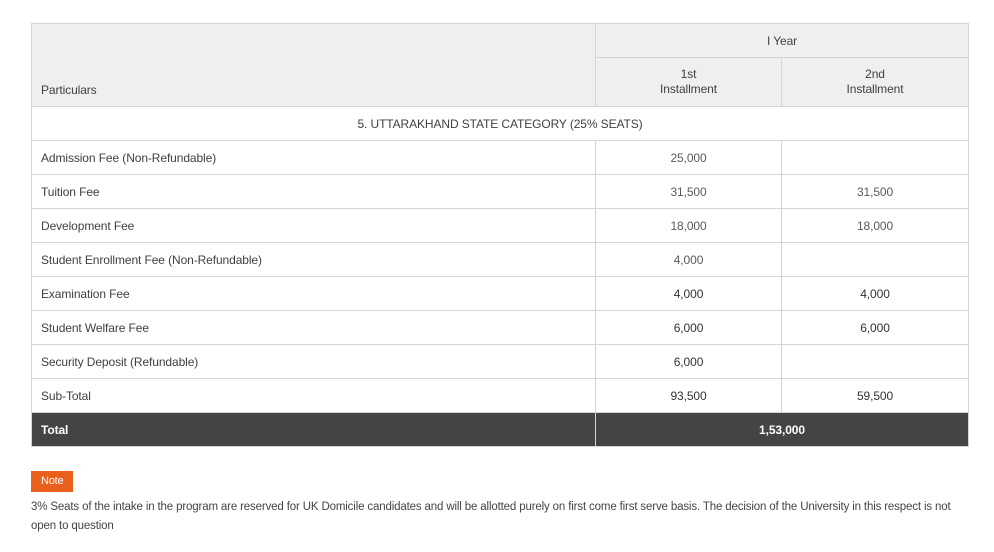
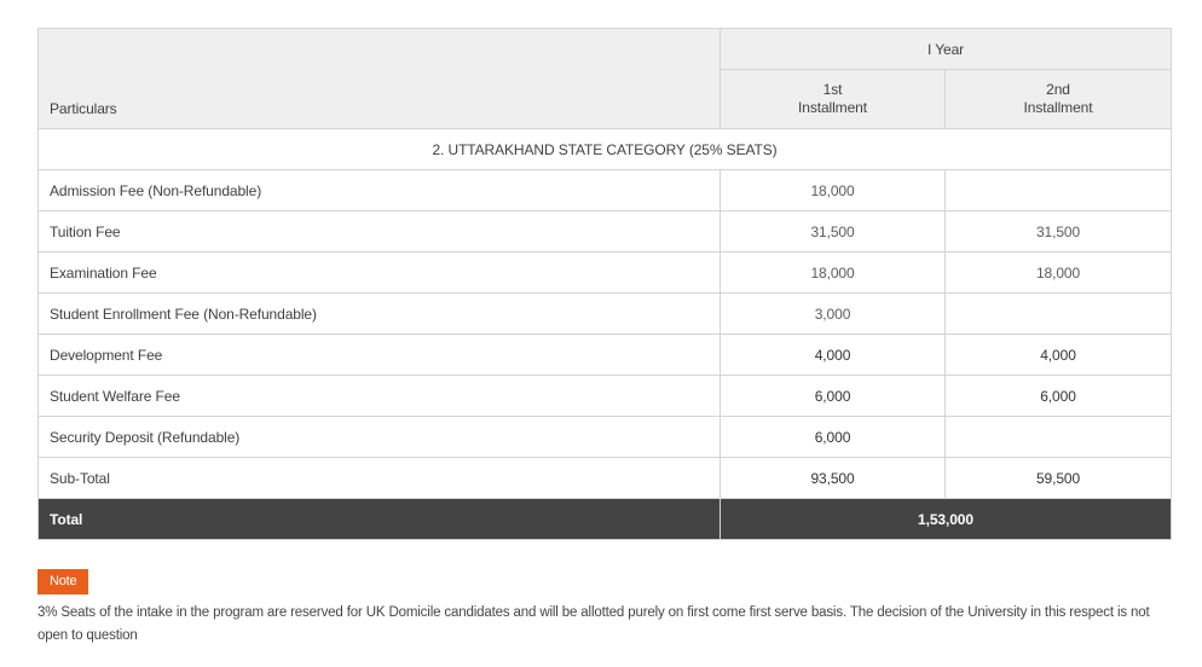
  Particulars	I Year
  1st Installment	2nd Installment
- 5. UTTARAKHAND STATE CATEGORY (25% SEATS)
+ 2. UTTARAKHAND STATE CATEGORY (25% SEATS)
- Admission Fee (Non-Refundable)	25,000
+ Admission Fee (Non-Refundable)	18,000
  Tuition Fee	31,500	31,500
- Development Fee	18,000	18,000
+ Examination Fee	18,000	18,000
- Student Enrollment Fee (Non-Refundable)	4,000
+ Student Enrollment Fee (Non-Refundable)	3,000
- Examination Fee	4,000	4,000
+ Development Fee	4,000	4,000
  Student Welfare Fee	6,000	6,000
  Security Deposit (Refundable)	6,000
  Sub-Total	93,500	59,500
  Total	1,53,000
  Note
  3% Seats of the intake in the program are reserved for UK Domicile candidates and will be allotted purely on first come first serve basis. The decision of the University in this respect is not open to question
